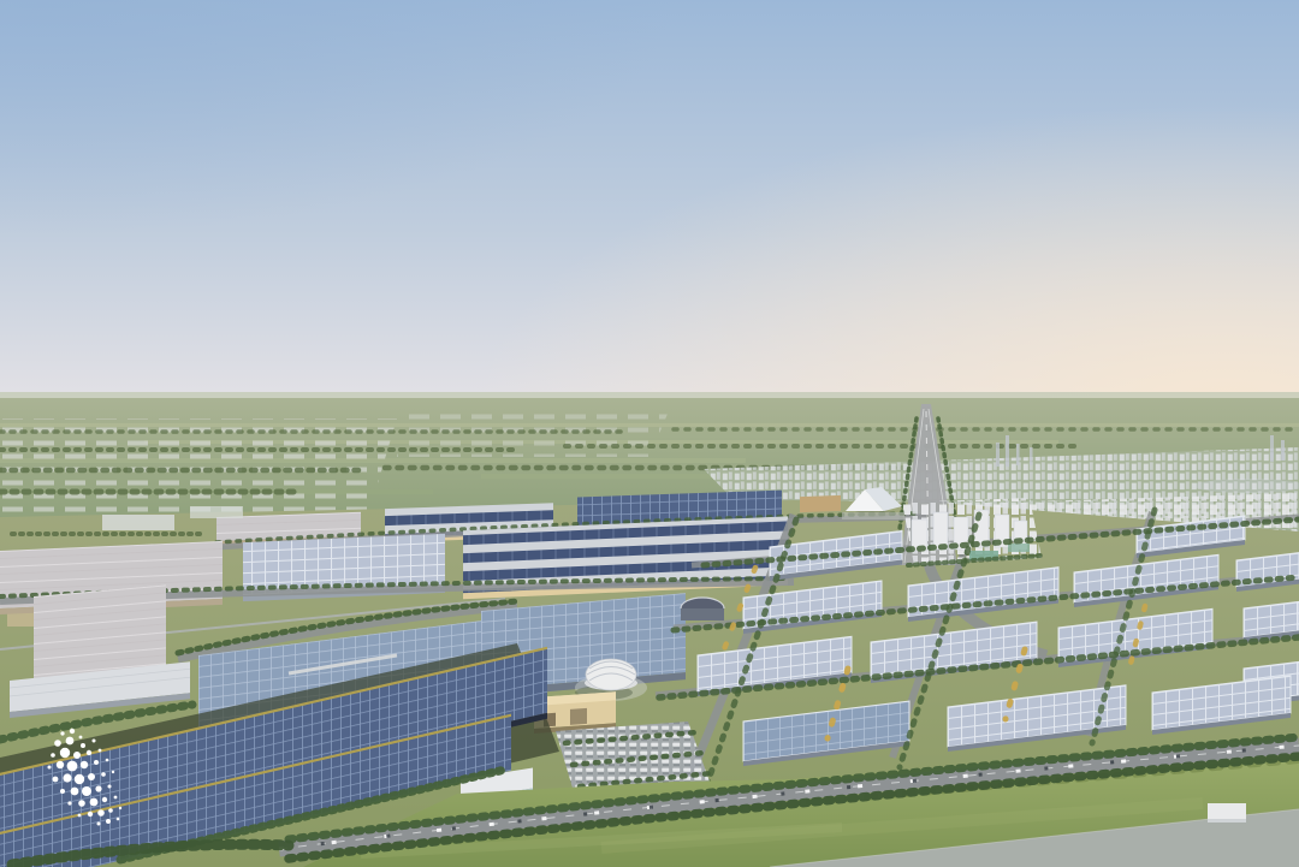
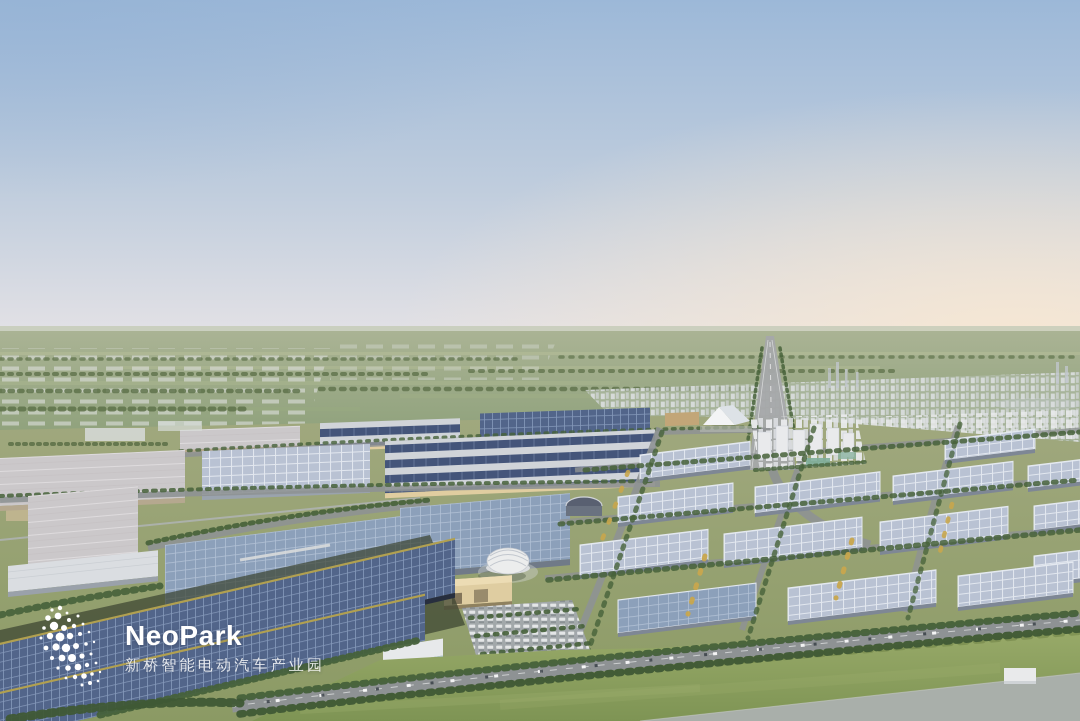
+ NeoPark
+ 新桥智能电动汽车产业园
